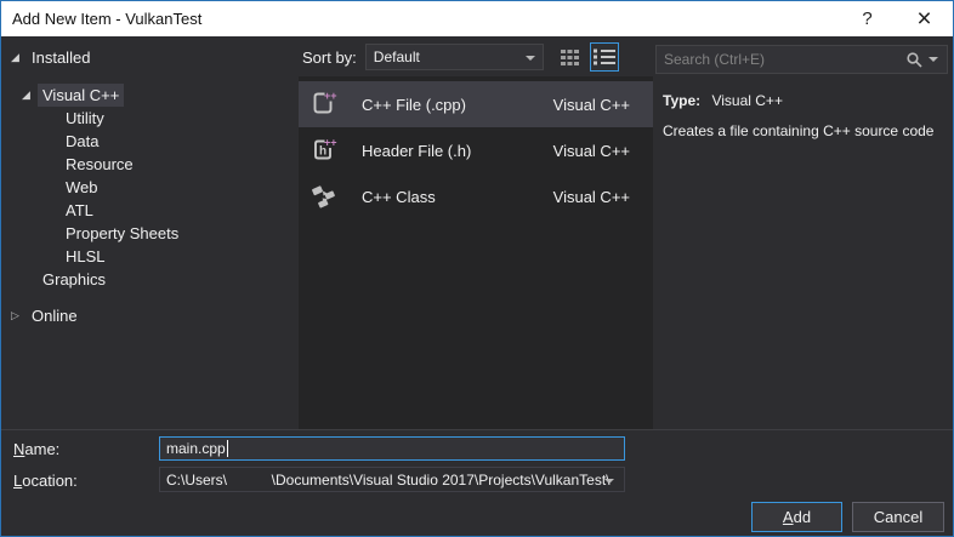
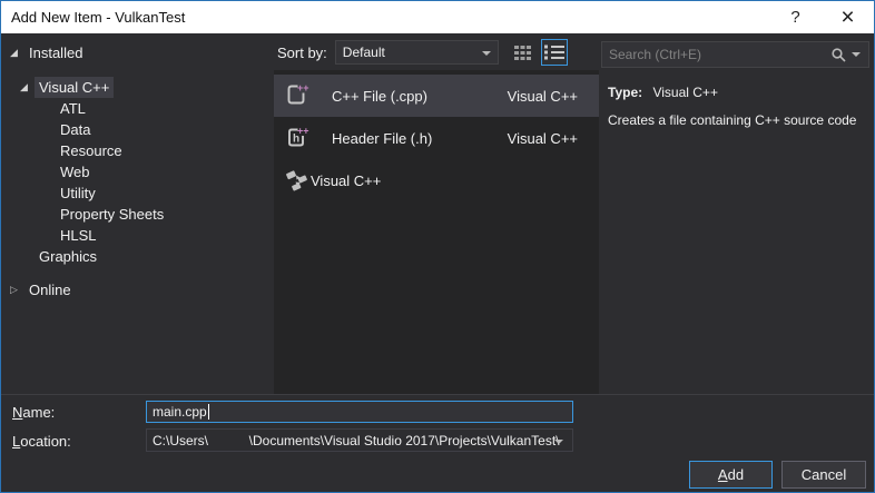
  Add New Item - VulkanTest
  ?
  ×
  ◢
  Installed
  ◢
  Visual C++
- Utility
+ ATL
  Data
  Resource
  Web
- ATL
+ Utility
  Property Sheets
  HLSL
  Graphics
  ▷
  Online
  Sort by:
  Default
  ++
  C++ File (.cpp)
  Visual C++
  h
  ++
  Header File (.h)
  Visual C++
- C++ Class
  Visual C++
  Search (Ctrl+E)
  Type: Visual C++
  Creates a file containing C++ source code
  Name:
  main.cpp
  Location:
  C:\Users\ \Documents\Visual Studio 2017\Projects\VulkanTest\
  Add
  Cancel
